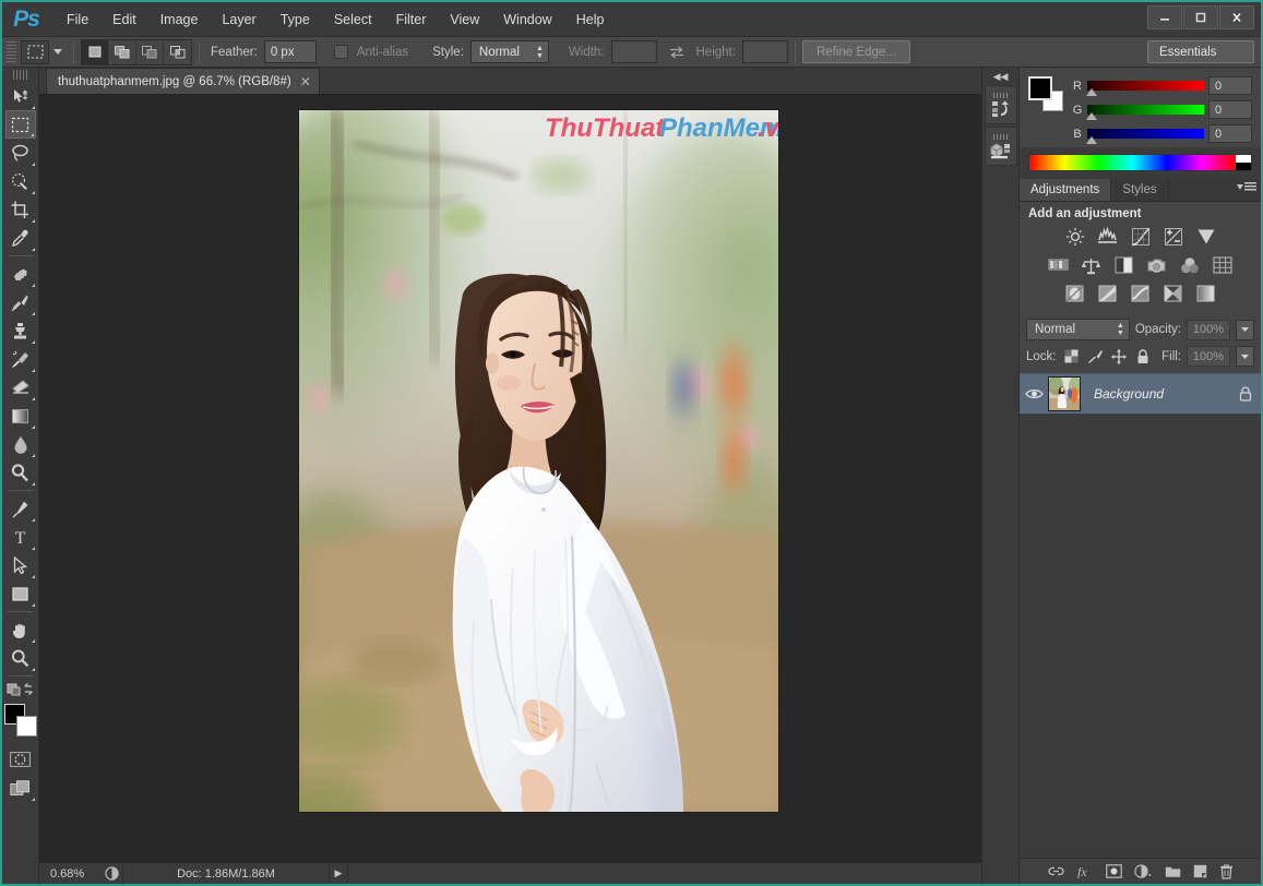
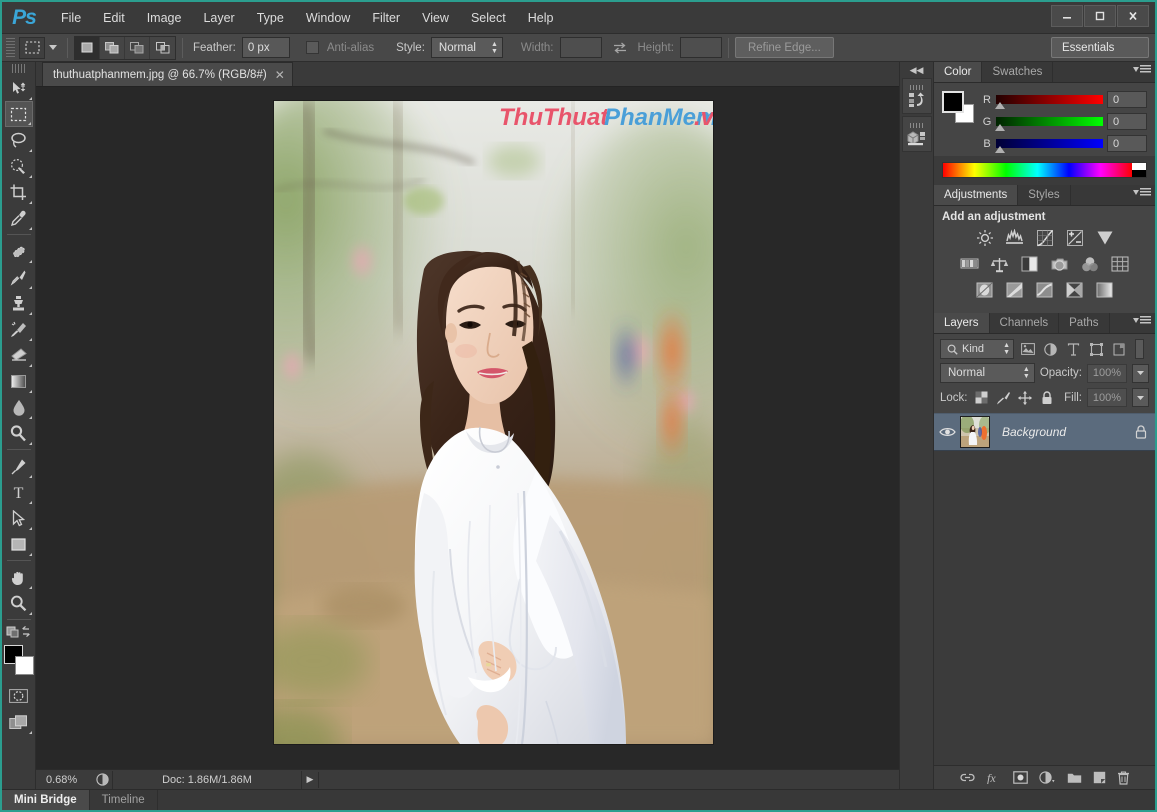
  Ps
  File
  Edit
  Image
  Layer
  Type
- Select
+ Window
  Filter
  View
- Window
+ Select
  Help
  Feather:
  0 px
  Anti-alias
  Style:
  Normal
  Width:
  Height:
  Refine Edge...
  Essentials
  T
  thuthuatphanmem.jpg @ 66.7% (RGB/8#)
  ✕
  ThuThuat
  PhanMem
  0.68%
  Doc: 1.86M/1.86M
  ▶
  ◀◀
+ Color
+ Swatches
  R
  0
  G
  0
  B
  0
  Adjustments
  Styles
  Add an adjustment
+ Layers
+ Channels
+ Paths
+ Kind
  Normal
  Opacity:
  100%
  Lock:
  Fill:
  100%
  Background
  fx
+ Mini Bridge
+ Timeline
